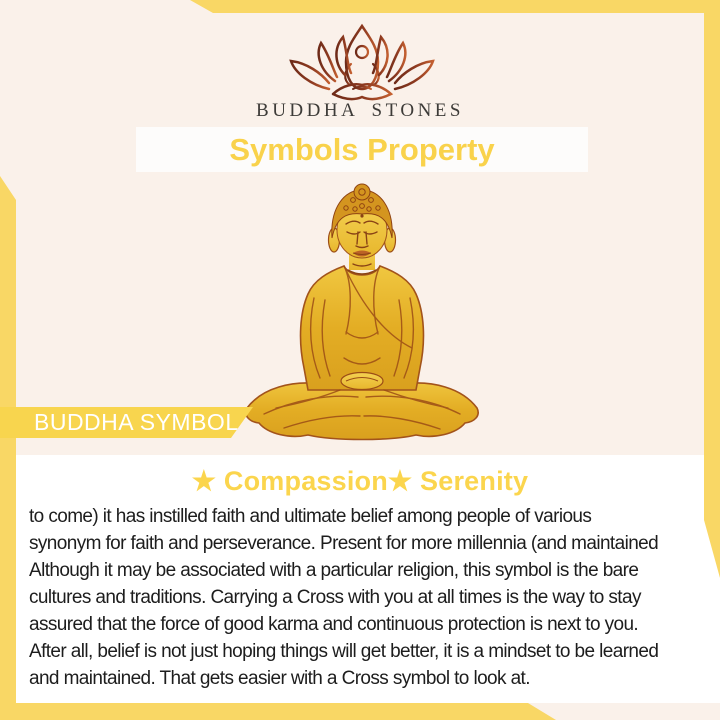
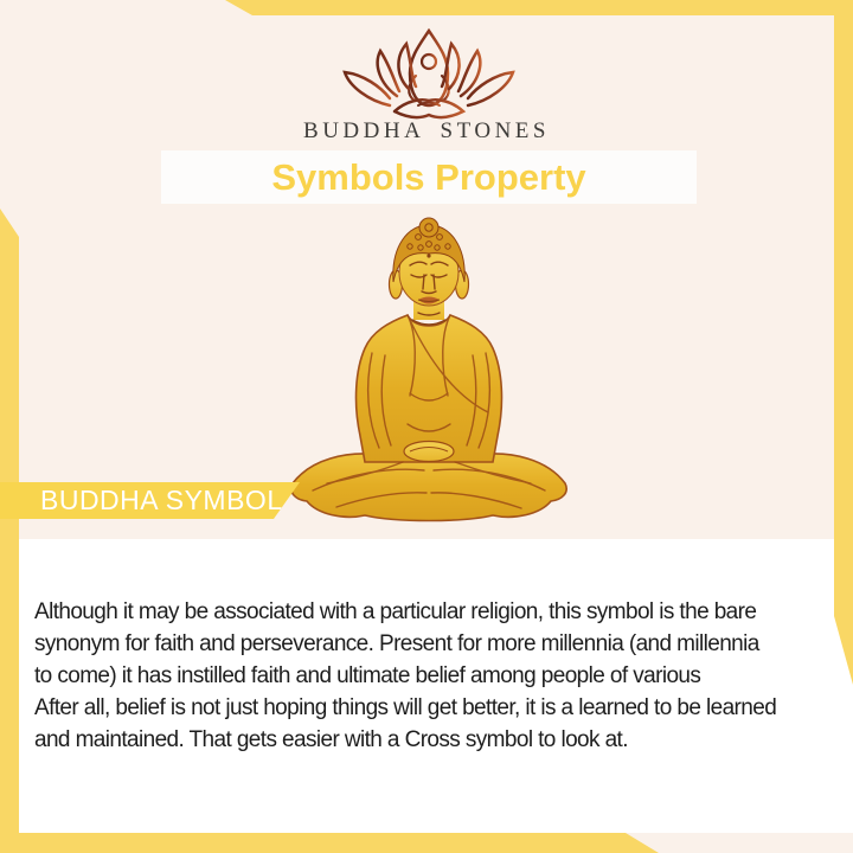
  BUDDHA STONES
  Symbols Property
  BUDDHA SYMBOL
- ★ Compassion★ Serenity
- to come) it has instilled faith and ultimate belief among people of various
+ Although it may be associated with a particular religion, this symbol is the bare
- synonym for faith and perseverance. Present for more millennia (and maintained
+ synonym for faith and perseverance. Present for more millennia (and millennia
- Although it may be associated with a particular religion, this symbol is the bare
+ to come) it has instilled faith and ultimate belief among people of various
- cultures and traditions. Carrying a Cross with you at all times is the way to stay
- assured that the force of good karma and continuous protection is next to you.
- After all, belief is not just hoping things will get better, it is a mindset to be learned
+ After all, belief is not just hoping things will get better, it is a learned to be learned
  and maintained. That gets easier with a Cross symbol to look at.
